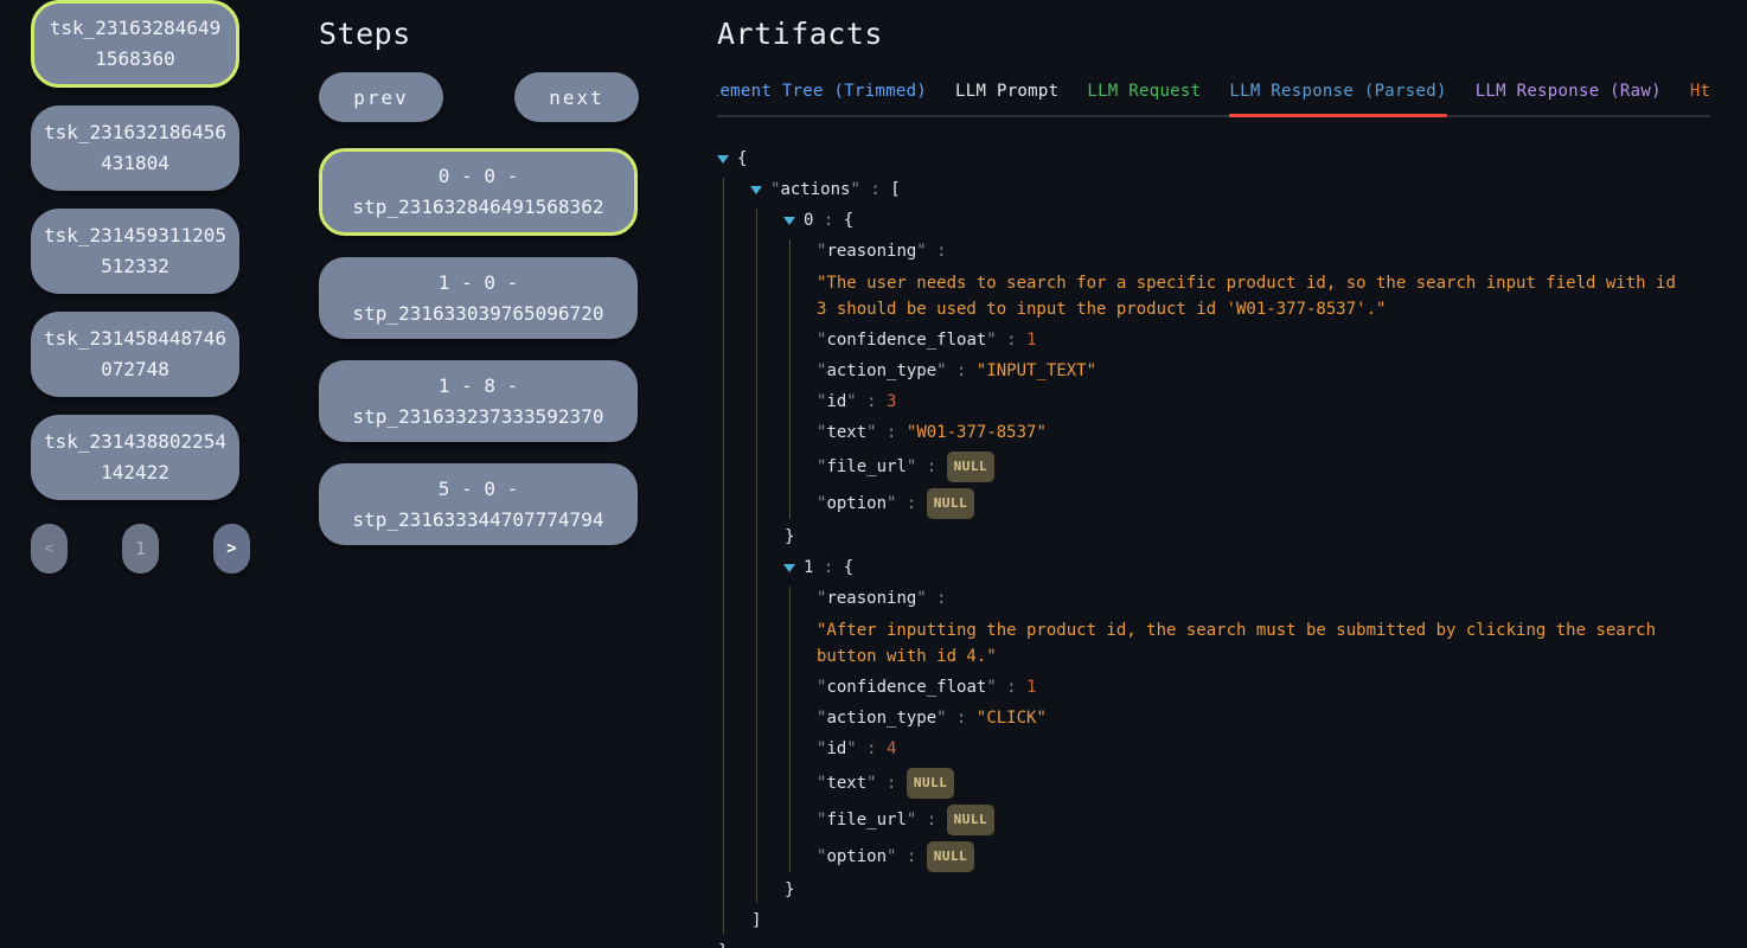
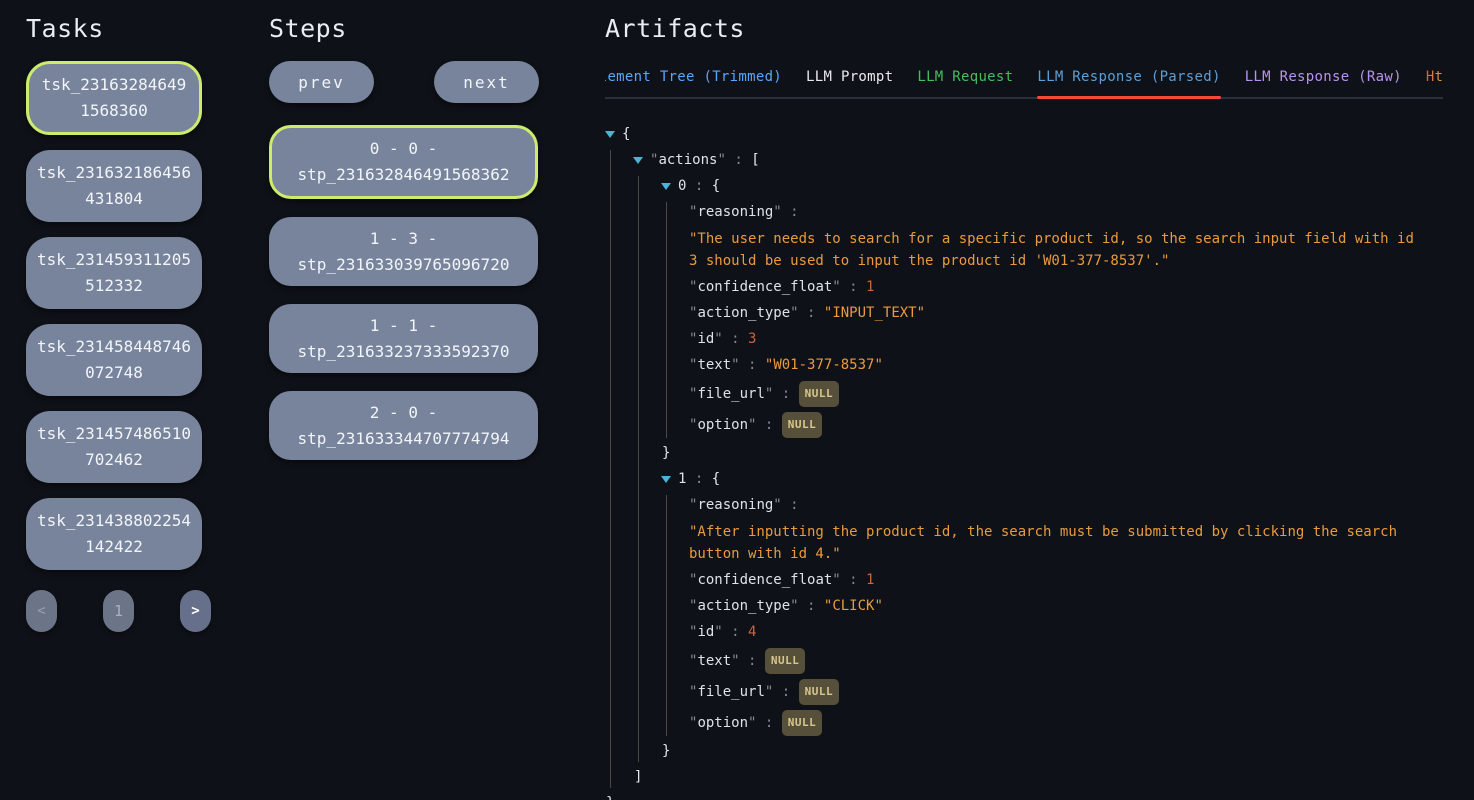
+ Tasks
  tsk_231632846491568360
  tsk_231632186456431804
  tsk_231459311205512332
  tsk_231458448746072748
+ tsk_231457486510702462
  tsk_231438802254142422
  <
  1
  >
  Steps
  prev
  next
  0 - 0 - stp_231632846491568362
- 1 - 0 - stp_231633039765096720
+ 1 - 3 - stp_231633039765096720
- 1 - 8 - stp_231633237333592370
+ 1 - 1 - stp_231633237333592370
- 5 - 0 - stp_231633344707774794
+ 2 - 0 - stp_231633344707774794
  Artifacts
  ement Tree (Trimmed)
  LLM Prompt
  LLM Request
  LLM Response (Parsed)
  LLM Response (Raw)
  {
  "actions" : [
  0 : {
  "reasoning" :
  "The user needs to search for a specific product id, so the search input field with id 3 should be used to input the product id 'W01-377-8537'."
  "confidence_float" : 1
  "action_type" : "INPUT_TEXT"
  "id" : 3
  "text" : "W01-377-8537"
  "file_url" : NULL
  "option" : NULL
  }
  1 : {
  "reasoning" :
  "After inputting the product id, the search must be submitted by clicking the search button with id 4."
  "confidence_float" : 1
  "action_type" : "CLICK"
  "id" : 4
  "text" : NULL
  "file_url" : NULL
  "option" : NULL
  }
  ]
